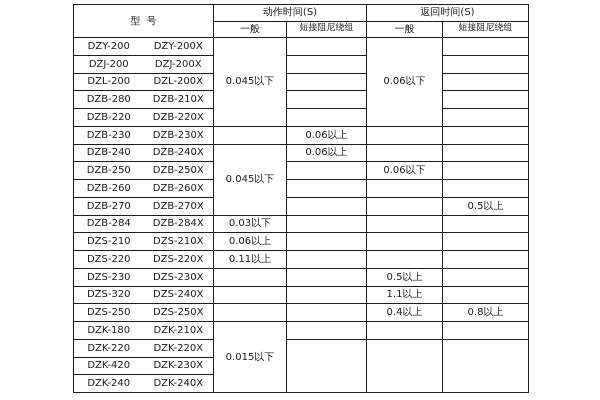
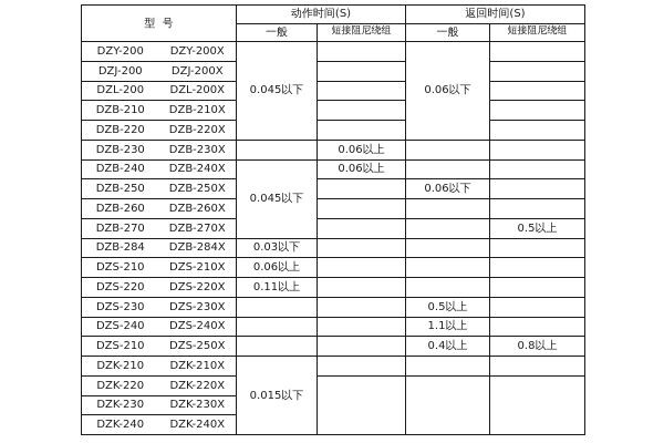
  型 号	动作时间(S)	返回时间(S)
  一般	短接阻尼绕组	一般	短接阻尼绕组
  DZY-200 DZY-200X	0.045以下		0.06以下
  DZJ-200 DZJ-200X
  DZL-200 DZL-200X
- DZB-280 DZB-210X
+ DZB-210 DZB-210X
  DZB-220 DZB-220X
  DZB-230 DZB-230X		0.06以上
  DZB-240 DZB-240X	0.045以下	0.06以上
  DZB-250 DZB-250X		0.06以下
  DZB-260 DZB-260X
  DZB-270 DZB-270X			0.5以上
  DZB-284 DZB-284X	0.03以下
  DZS-210 DZS-210X	0.06以上
  DZS-220 DZS-220X	0.11以上
  DZS-230 DZS-230X			0.5以上
- DZS-320 DZS-240X			1.1以上
+ DZS-240 DZS-240X			1.1以上
- DZS-250 DZS-250X			0.4以上	0.8以上
+ DZS-210 DZS-250X			0.4以上	0.8以上
- DZK-180 DZK-210X	0.015以下
+ DZK-210 DZK-210X	0.015以下
  DZK-220 DZK-220X
- DZK-420 DZK-230X
+ DZK-230 DZK-230X
  DZK-240 DZK-240X
